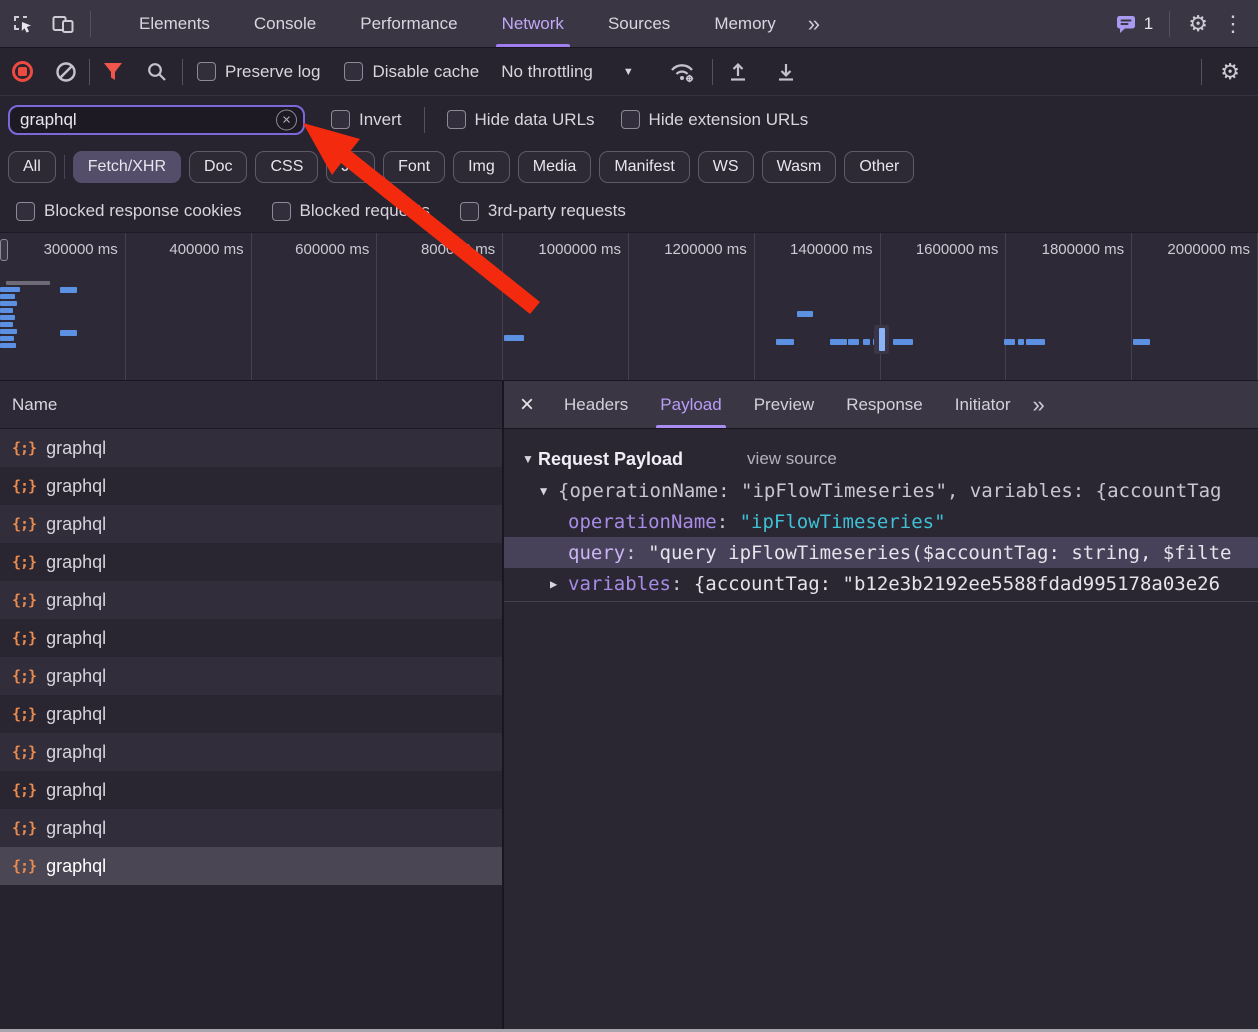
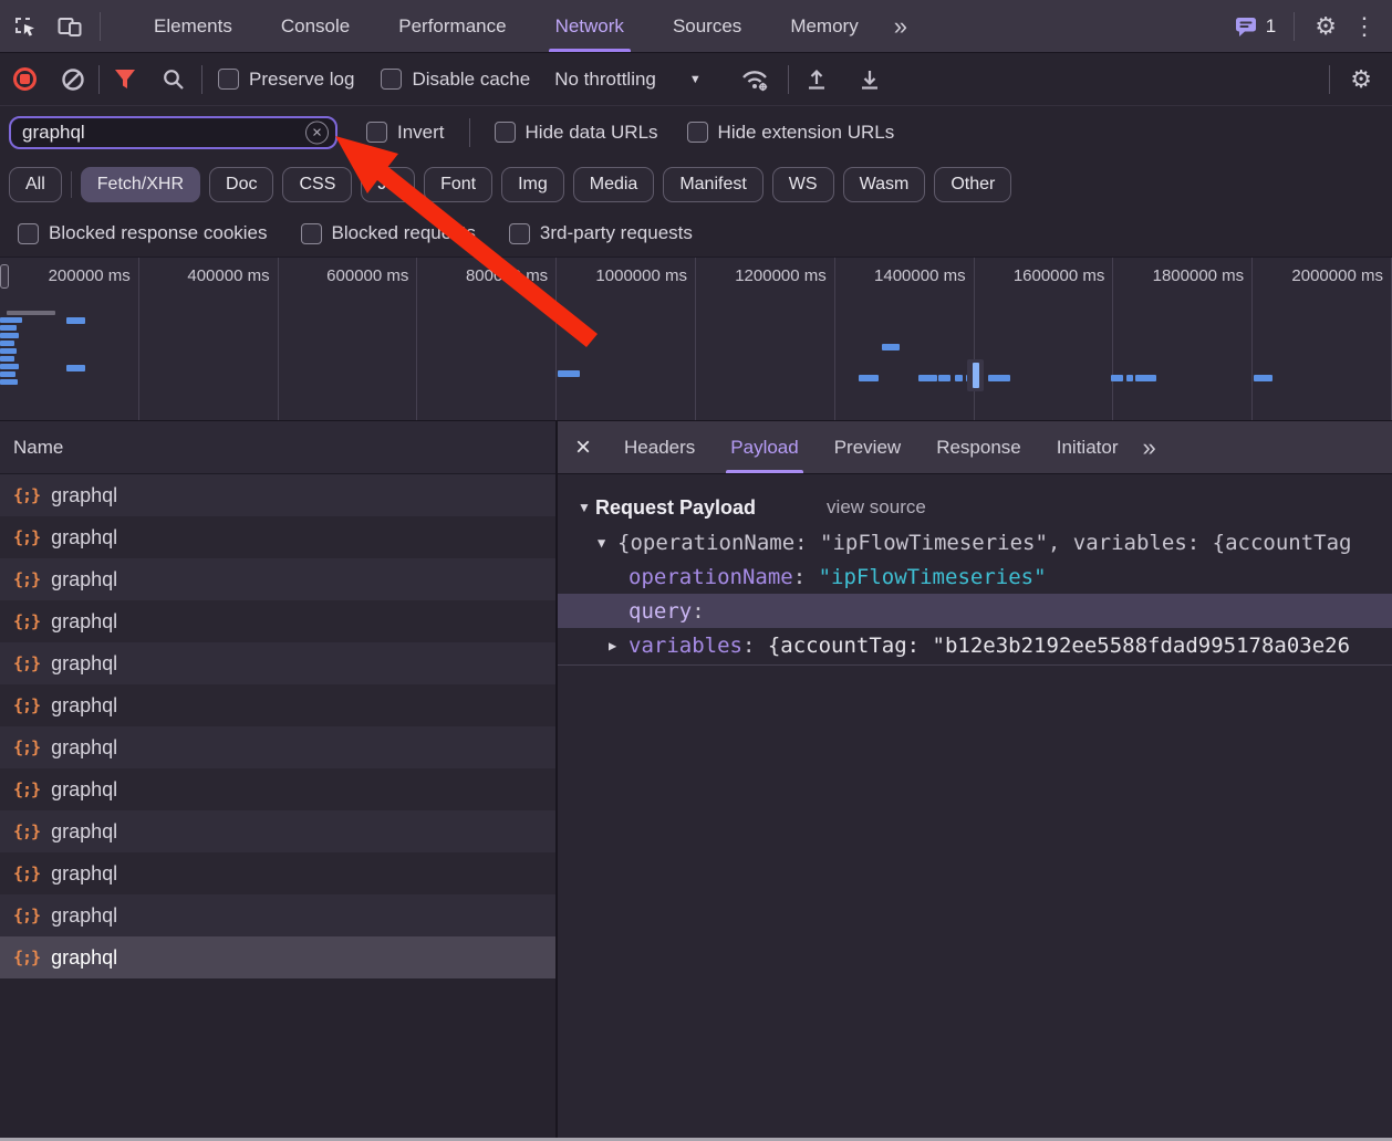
  Elements
  Console
  Performance
  Network
  Sources
  Memory
  »
  1
  ⚙
  ⋮
  Preserve log
  Disable cache
  No throttling
  ▼
  ⚙
  graphql
  ×
  Invert
  Hide data URLs
  Hide extension URLs
  All
  Fetch/XHR
  Doc
  CSS
  Font
  Img
  Media
  Manifest
  WS
  Wasm
  Other
  Blocked response cookies
  Blocked requs
  3rd-party requests
- 300000 ms
+ 200000 ms
  400000 ms
  600000 ms
  1000000 ms
  1200000 ms
  1400000 ms
  1600000 ms
  1800000 ms
  2000000 ms
  Name
  {;}
  graphql
  {;}
  graphql
  {;}
  graphql
  {;}
  graphql
  {;}
  graphql
  {;}
  graphql
  {;}
  graphql
  {;}
  graphql
  {;}
  graphql
  {;}
  graphql
  {;}
  graphql
  {;}
  graphql
  ×
  Headers
  Payload
  Preview
  Response
  Initiator
  »
  ▼
  Request Payload
  view source
  ▼
  {operationName: "ipFlowTimeseries", variables: {accountTag
  operationName
  :
  "ipFlowTimeseries"
  query
  :
- "query ipFlowTimeseries($accountTag: string, $filte
  ▶
  variables
  :
  {accountTag: "b12e3b2192ee5588fdad995178a03e26
